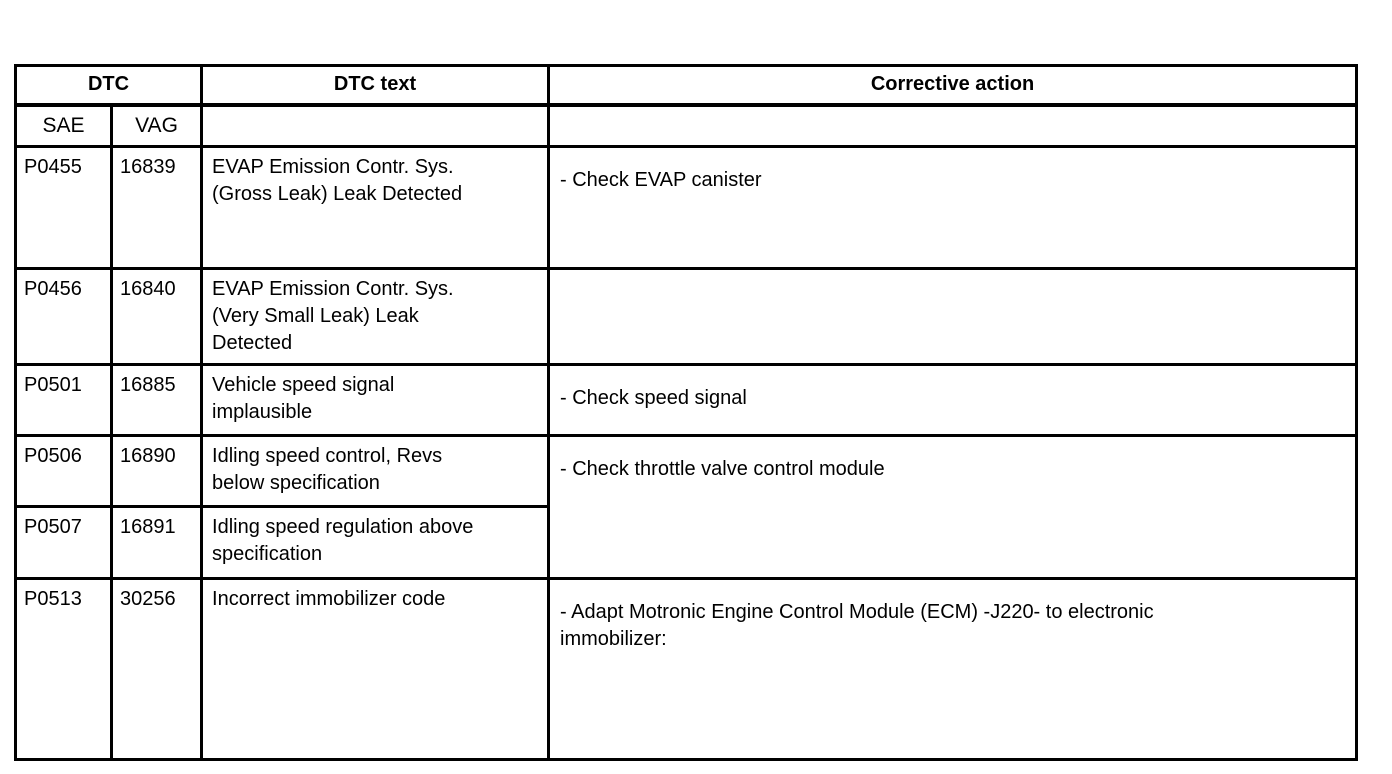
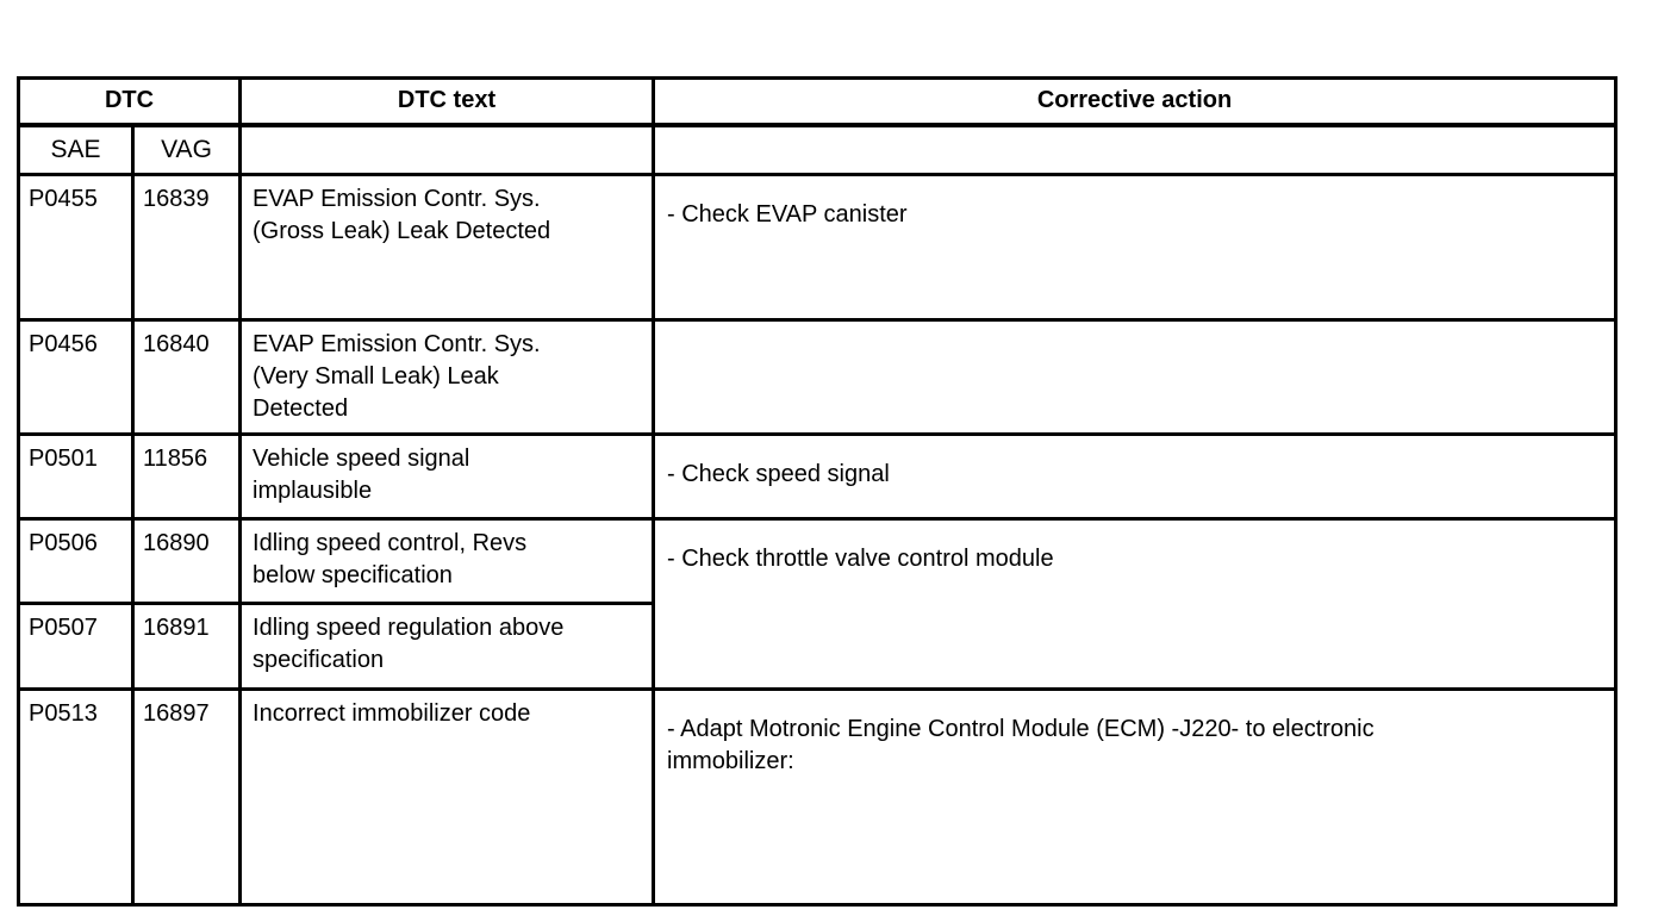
  DTC	DTC text	Corrective action
  SAE	VAG
  P0455	16839	EVAP Emission Contr. Sys. (Gross Leak) Leak Detected	- Check EVAP canister
  P0456	16840	EVAP Emission Contr. Sys. (Very Small Leak) Leak Detected
- P0501	16885	Vehicle speed signal implausible	- Check speed signal
+ P0501	11856	Vehicle speed signal implausible	- Check speed signal
  P0506	16890	Idling speed control, Revs below specification	- Check throttle valve control module
  P0507	16891	Idling speed regulation above specification
- P0513	30256	Incorrect immobilizer code	- Adapt Motronic Engine Control Module (ECM) -J220- to electronic immobilizer:
+ P0513	16897	Incorrect immobilizer code	- Adapt Motronic Engine Control Module (ECM) -J220- to electronic immobilizer:
